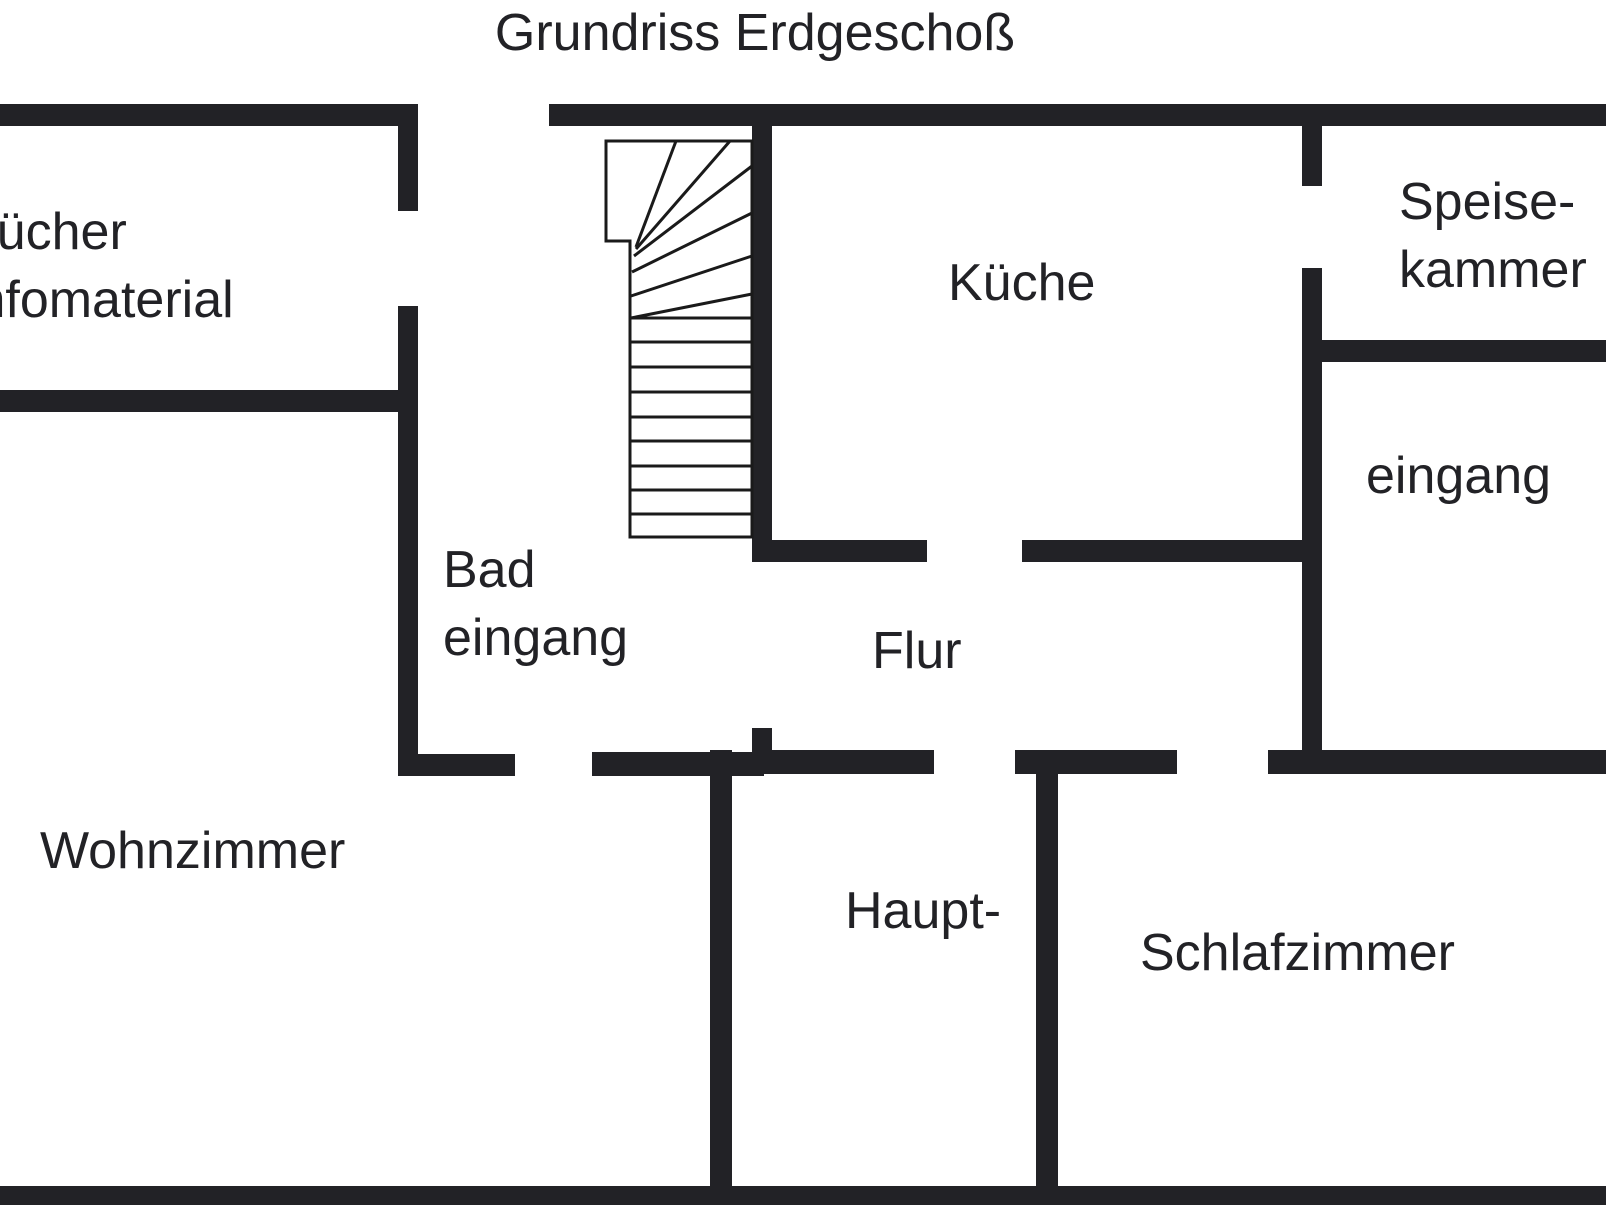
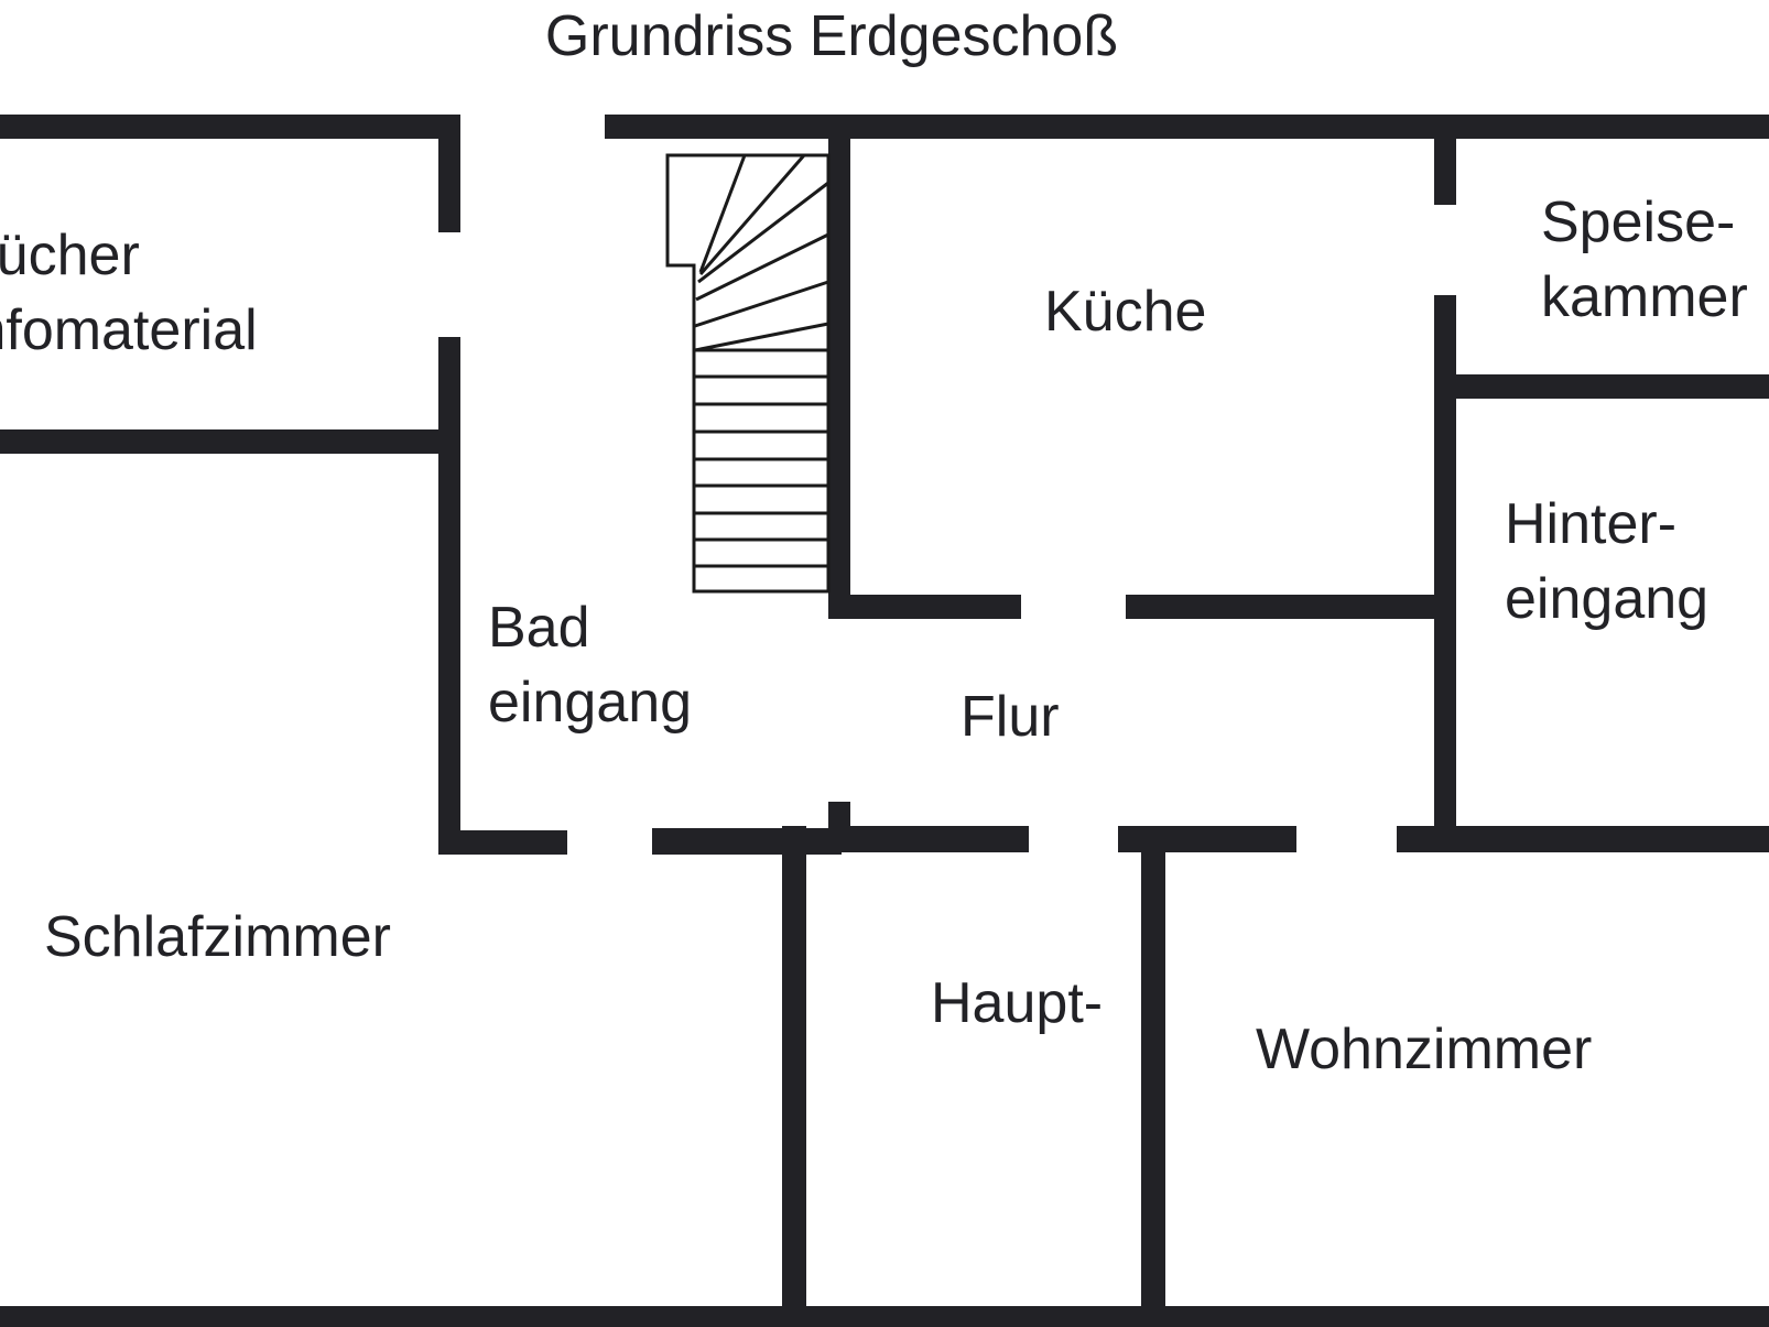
  Grundriss Erdgeschoß
  ücher
  fomaterial
  Küche
  Speise-
  kammer
+ Hinter-
  eingang
  Bad
  eingang
  Flur
- Wohnzimmer
+ Schlafzimmer
  Haupt-
- Schlafzimmer
+ Wohnzimmer
